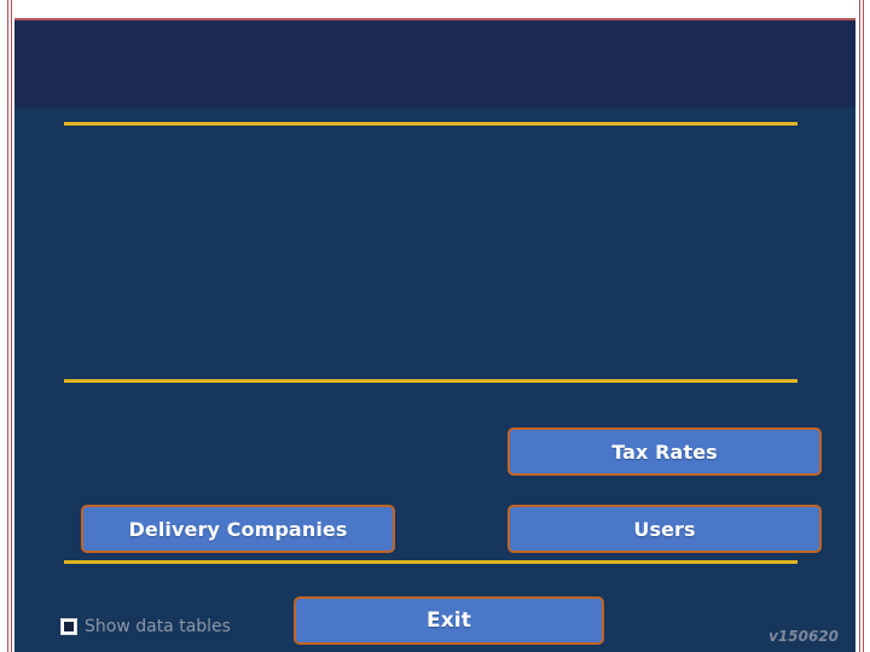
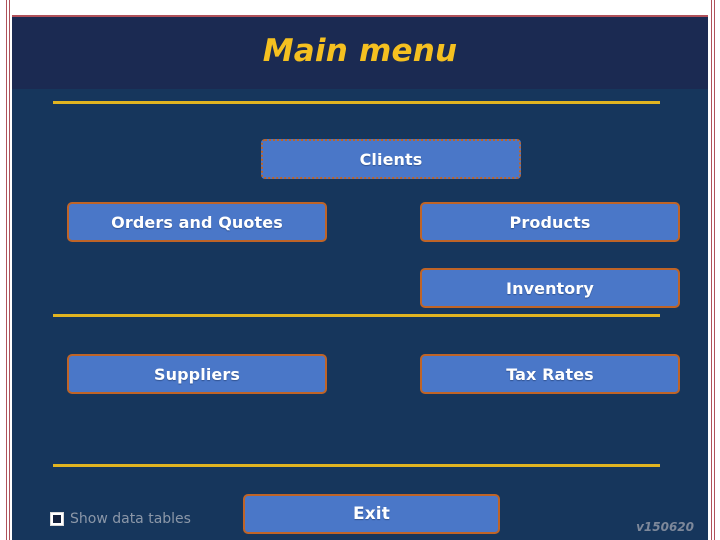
+ Main menu
+ Clients
+ Orders and Quotes
+ Products
+ Inventory
+ Suppliers
  Tax Rates
- Delivery Companies
- Users
  Show data tables
  Exit
  v150620
